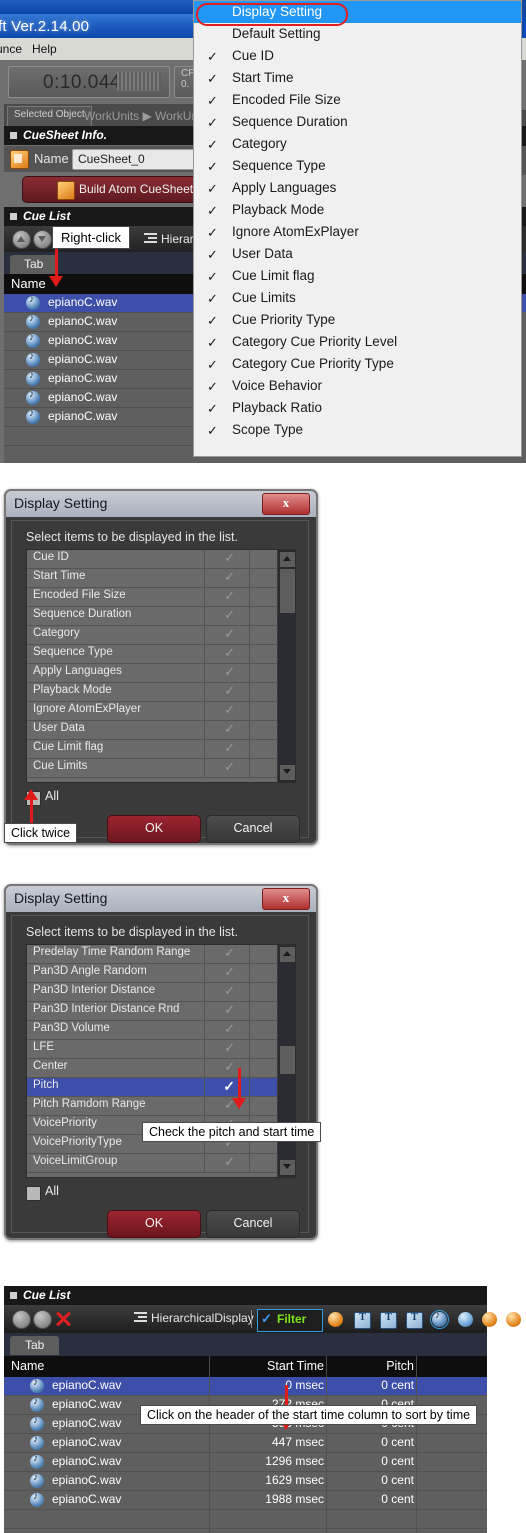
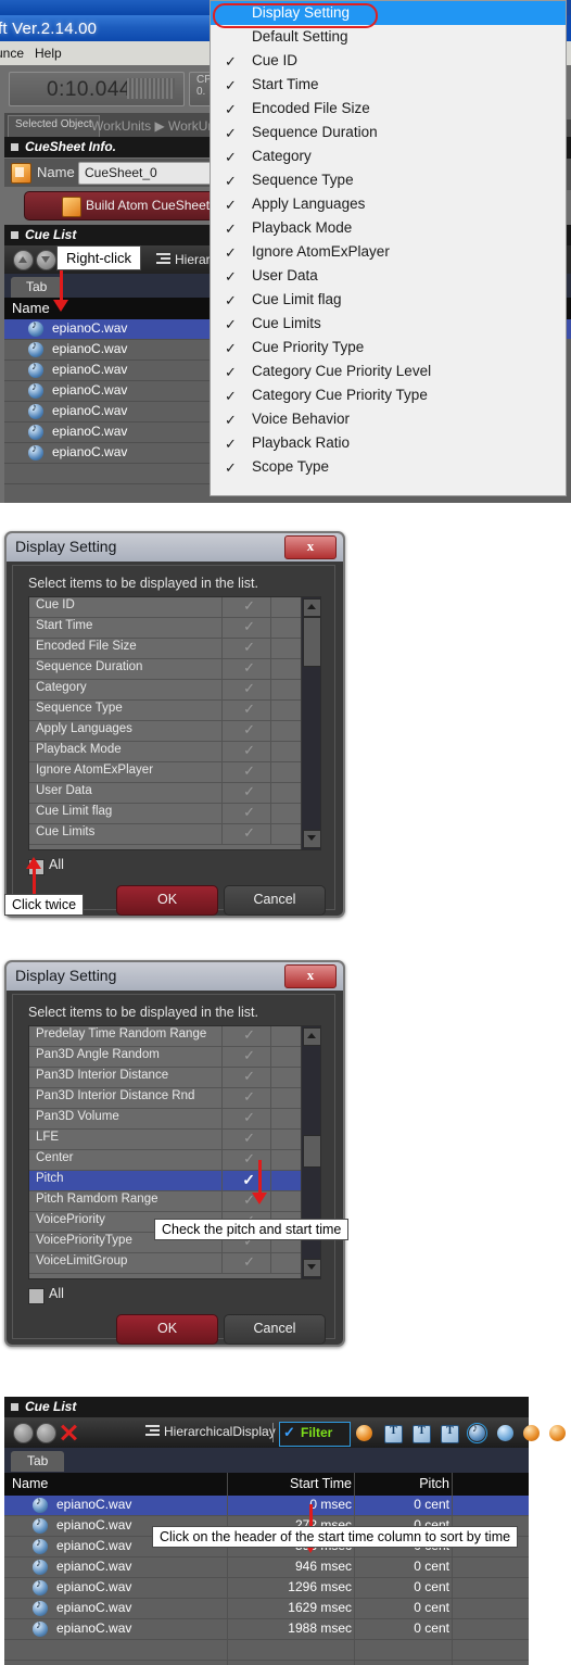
  ft Ver.2.14.00
  nce
  Help
  0:10.044
  0.
  Selected Object
  WorkUnits ▶ WorkU
  CueSheet Info.
  Name
  CueSheet_0
  Build Atom CueSheet
  Cue List
  Tab
  Name
  epianoC.wav
  epianoC.wav
  epianoC.wav
  epianoC.wav
  epianoC.wav
  epianoC.wav
  epianoC.wav
  Right-click
  Display Setting
  Default Setting
  ✓
  Cue ID
  ✓
  Start Time
  ✓
  Encoded File Size
  ✓
  Sequence Duration
  ✓
  Category
  ✓
  Sequence Type
  ✓
  Apply Languages
  ✓
  Playback Mode
  ✓
  Ignore AtomExPlayer
  ✓
  User Data
  ✓
  Cue Limit flag
  ✓
  Cue Limits
  ✓
  Cue Priority Type
  ✓
  Category Cue Priority Level
  ✓
  Category Cue Priority Type
  ✓
  Voice Behavior
  ✓
  Playback Ratio
  ✓
  Scope Type
  Display Setting
  x
  Select items to be displayed in the list.
  Cue ID
  ✓
  Start Time
  ✓
  Encoded File Size
  ✓
  Sequence Duration
  ✓
  Category
  ✓
  Sequence Type
  ✓
  Apply Languages
  ✓
  Playback Mode
  ✓
  Ignore AtomExPlayer
  ✓
  User Data
  ✓
  Cue Limit flag
  ✓
  Cue Limits
  ✓
  All
  OK
  Cancel
  Click twice
  Display Setting
  x
  Select items to be displayed in the list.
  Predelay Time Random Range
  ✓
  Pan3D Angle Random
  ✓
  Pan3D Interior Distance
  ✓
  Pan3D Interior Distance Rnd
  ✓
  Pan3D Volume
  ✓
  LFE
  ✓
  Center
  ✓
  Pitch
  ✓
  Pitch Ramdom Range
  ✓
  VoicePriority
  VoicePriorityType
  ✓
  VoiceLimitGroup
  ✓
  All
  OK
  Cancel
  Check the pitch and start time
  Cue List
  HierarchicalDispla
  ✓
  Filter
  T
  T
  T
  Tab
  Name
  Start Time
  Pitch
  epianoC.wav
  0 msec
  0 cent
  epianoC.wav
  272 msec
  0 cent
  epianoC.wav
  epianoC.wav
- 447 msec
+ 946 msec
  0 cent
  epianoC.wav
  1296 msec
  0 cent
  epianoC.wav
  1629 msec
  0 cent
  epianoC.wav
  1988 msec
  0 cent
  Click on the header of the start time column to sort by time
